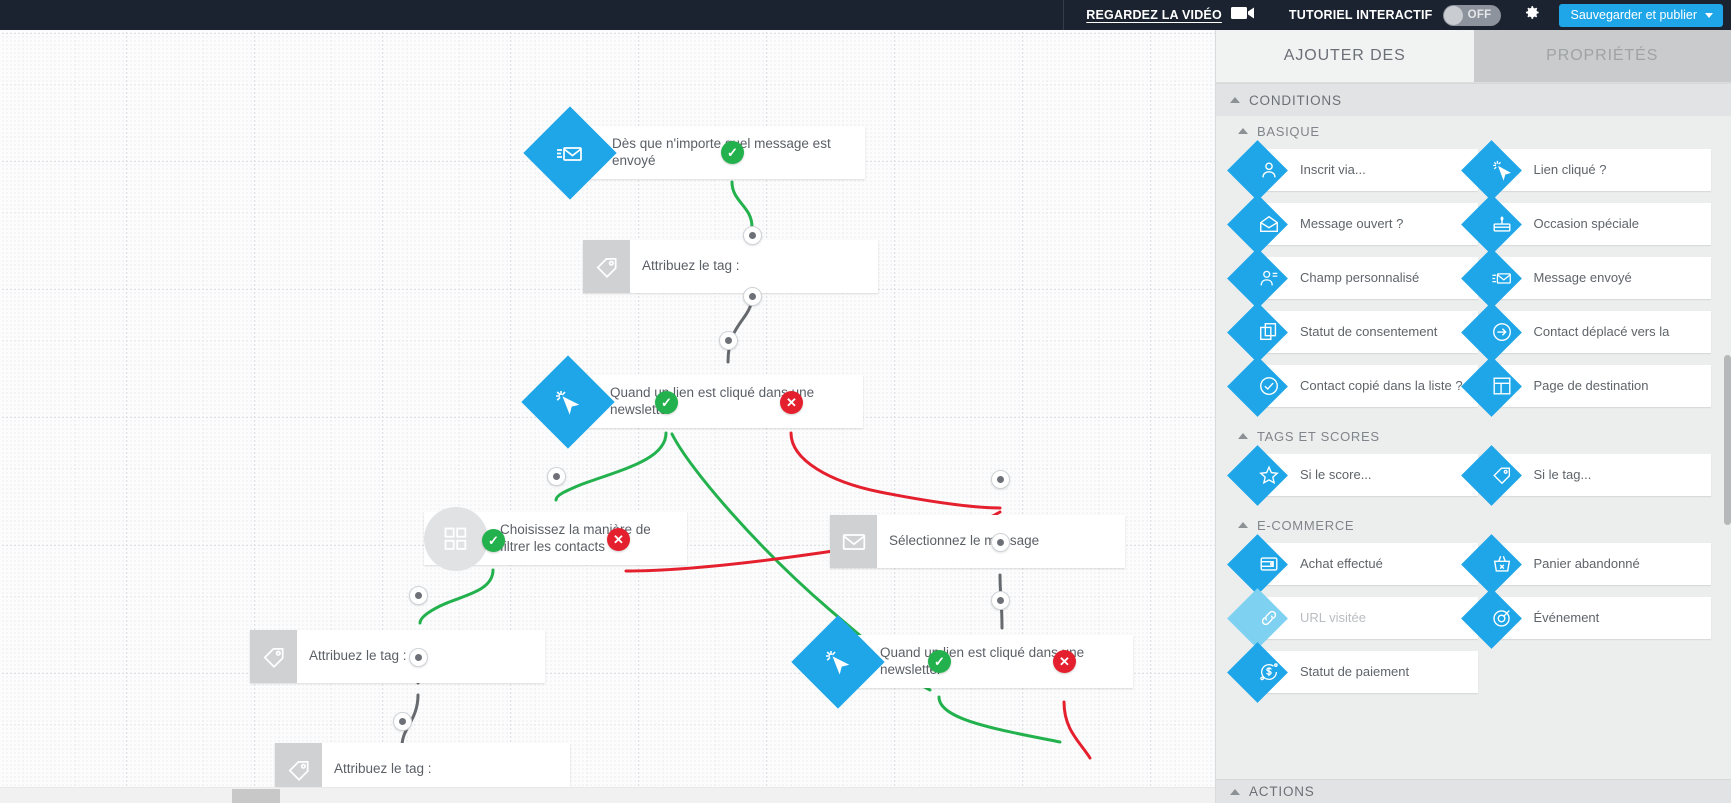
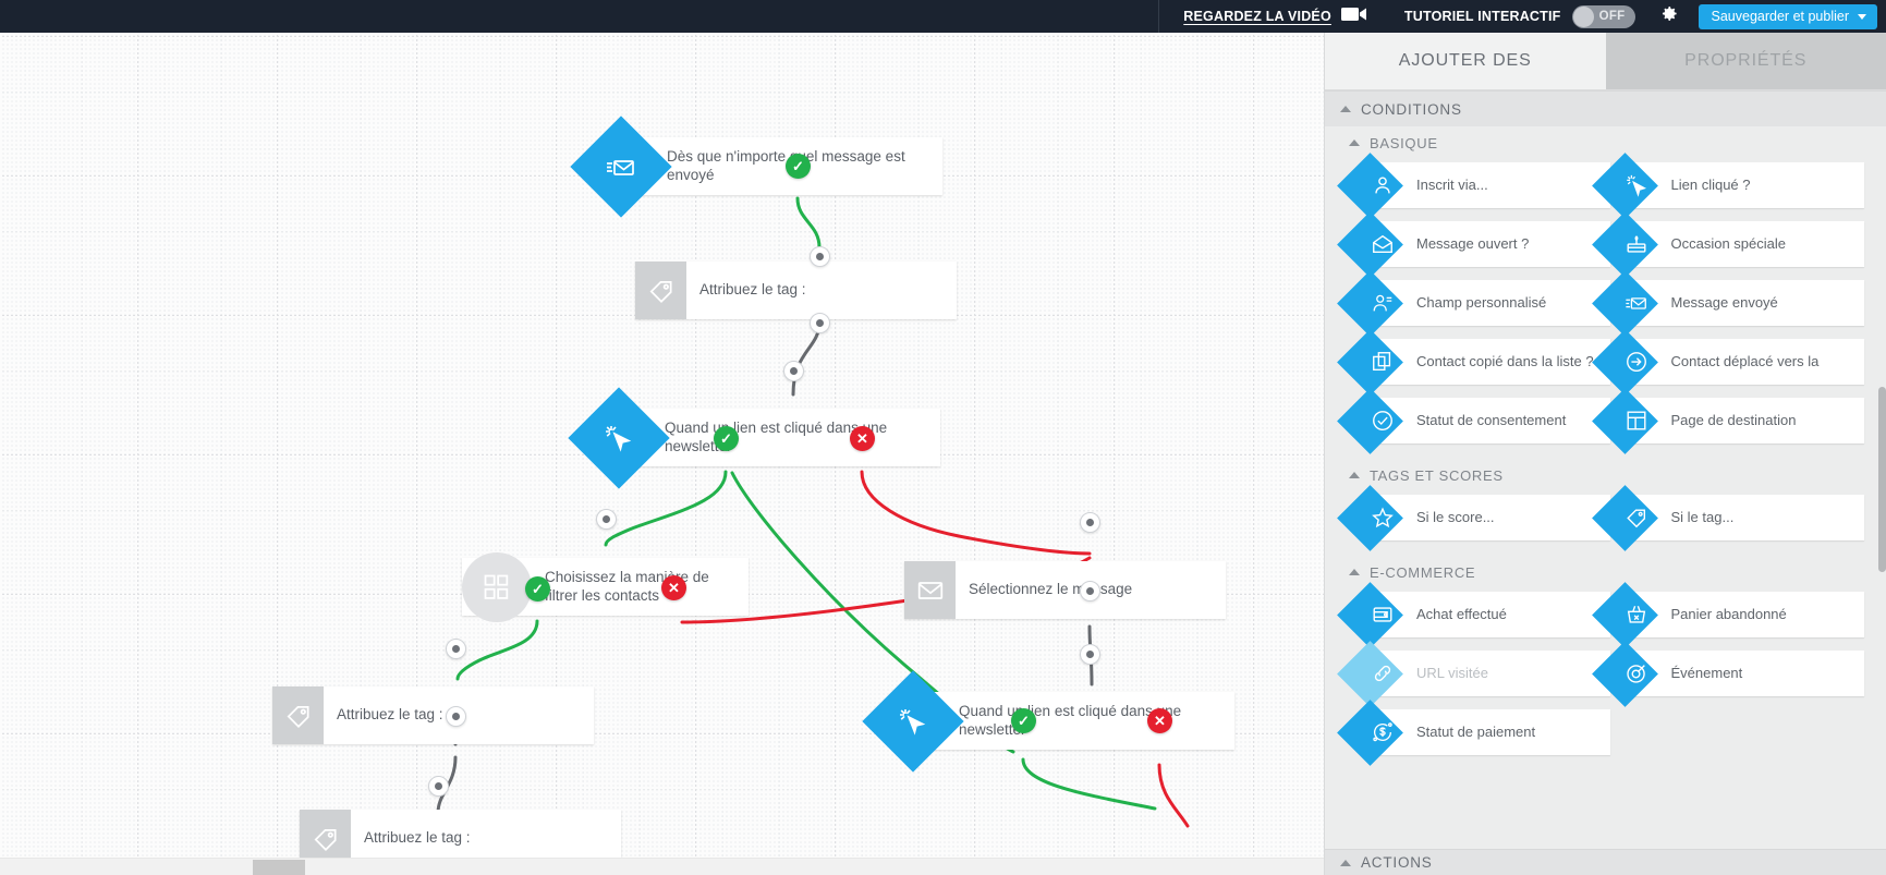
  REGARDEZ LA VIDÉO
  TUTORIEL INTERACTIF
  OFF
  Sauvegarder et publier
  Dès que n'importeel message est envoyé
  Attribuez le tag :
  Quand u lien est cliqué danne newslet
  Choisissez la mane de iltrer les contacts
  Sélectionnez le msage
  Attribuez le tag :
  Quand uen est cliqué dansne newslett
  Attribuez le tag :
  ✓
  ✓
  ✕
  ✓
  ✕
  ✓
  ✕
  AJOUTER DES
  PROPRIÉTÉS
  CONDITIONS
  BASIQUE
  Inscrit via...
  Lien cliqué ?
  Message ouvert ?
  Occasion spéciale
  Champ personnalisé
  Message envoyé
- Statut de consentement
+ Contact copié dans la liste ?
  Contact déplacé vers la
- Contact copié dans la liste ?
+ Statut de consentement
  Page de destination
  TAGS ET SCORES
  Si le score...
  Si le tag...
  E-COMMERCE
  Achat effectué
  Panier abandonné
  URL visitée
  Événement
  Statut de paiement
  ACTIONS
